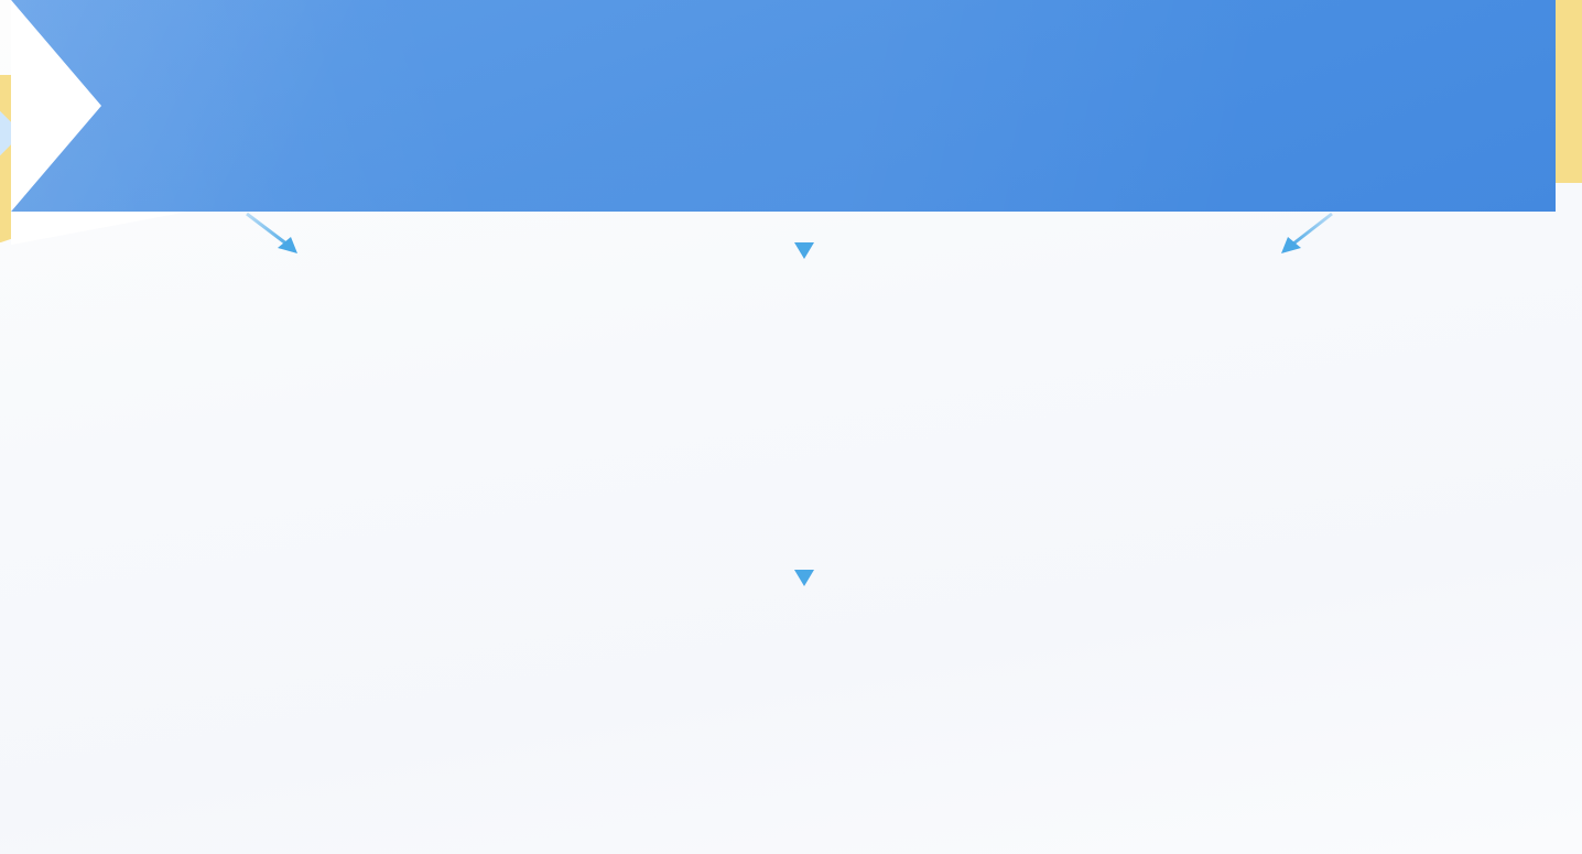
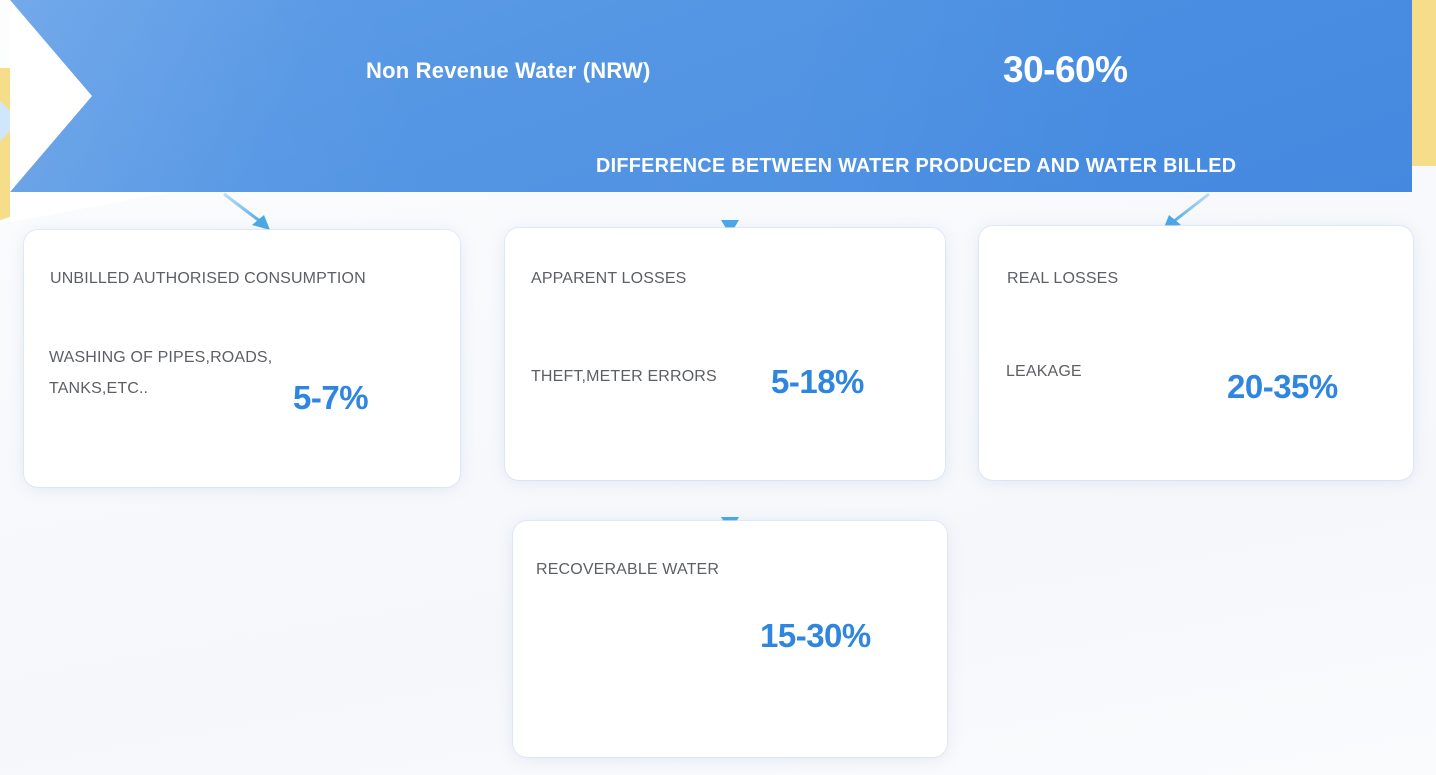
+ Non Revenue Water (NRW)
+ 30-60%
+ DIFFERENCE BETWEEN WATER PRODUCED AND WATER BILLED
+ UNBILLED AUTHORISED CONSUMPTION
+ WASHING OF PIPES,ROADS,
+ TANKS,ETC..
+ 5-7%
+ APPARENT LOSSES
+ THEFT,METER ERRORS
+ 5-18%
+ REAL LOSSES
+ LEAKAGE
+ 20-35%
+ RECOVERABLE WATER
+ 15-30%
